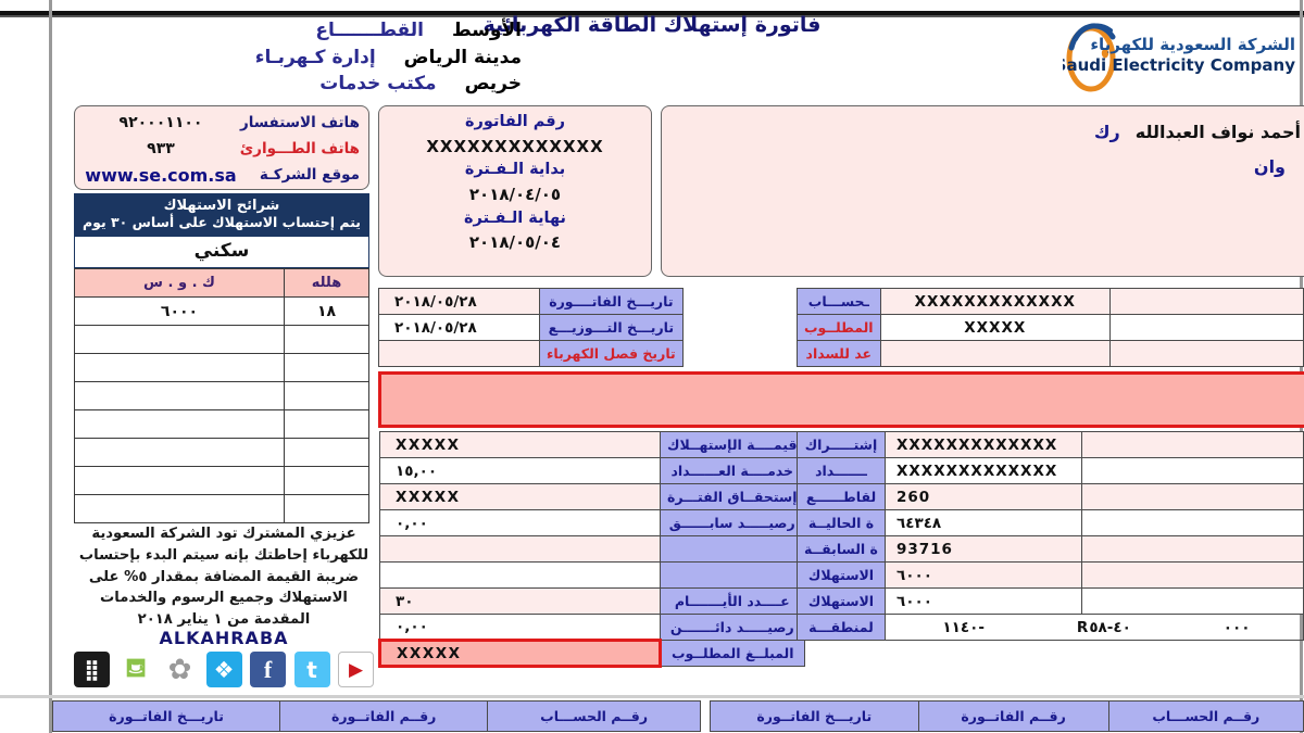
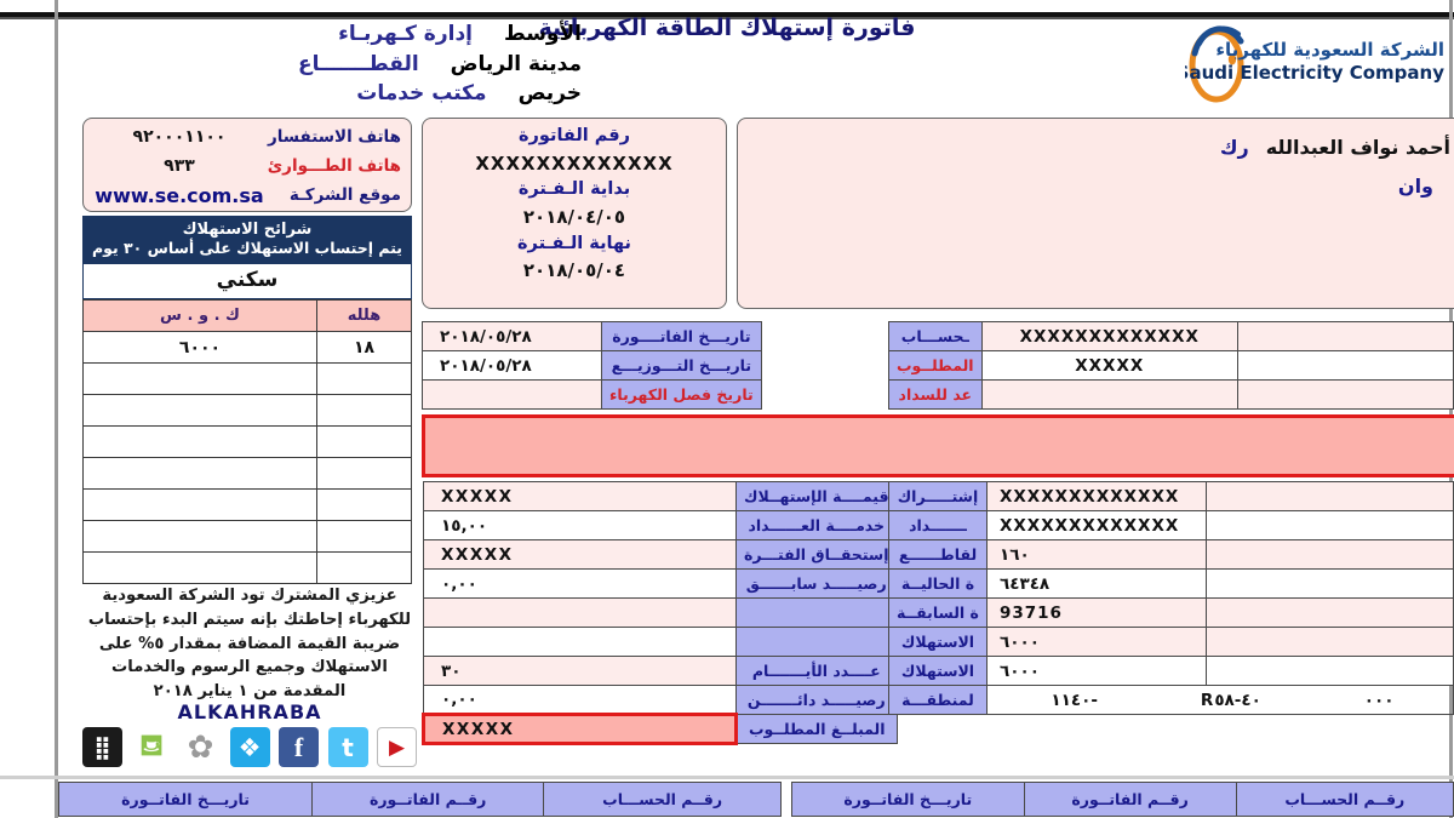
  فاتورة إستهلاك الطاقة الكهربائية
  الأوسط
- القطـــــــاع
+ إدارة كـهربـاء
  مدينة الرياض
- إدارة كـهربـاء
+ القطـــــــاع
  خريص
  مكتب خدمات
  الشركة السعودية للكهرباء
  audi Electricity Company
  هاتف الاستفسار
  ٩٢٠٠٠١١٠٠
  هاتف الطـــوارئ
  ٩٣٣
  موقع الشركـة
  www.se.com.sa
  شرائح الاستهلاك
  يتم إحتساب الاستهلاك على أساس ٣٠ يوم
  سكني
  هلله	ك . و . س
  ١٨	٦٠٠٠
  عزيزي المشترك تود الشركة السعودية للكهرباء إحاطتك بإنه سيتم البدء بإحتساب ضريبة القيمة المضافة بمقدار ٥% على الاستهلاك وجميع الرسوم والخدمات المقدمة من ١ يناير ٢٠١٨
  ALKAHRABA
  ⣿
  ⛾
  ✿
  ❖
  f
  t
  ▶
  رقم الفاتورة
  XXXXXXXXXXXXX
  بداية الـفـترة
  ٢٠١٨/٠٤/٠٥
  نهاية الـفـترة
  ٢٠١٨/٠٥/٠٤
  أحمد نواف العبدالله
  رك
  وان
  تاريـــخ الفاتــــورة	٢٠١٨/٠٥/٢٨
  تاريـــخ التـــوزيـــع	٢٠١٨/٠٥/٢٨
  تاريخ فصل الكهرباء
  	XXXXXXXXXXXXX	ـحســـاب
  	XXXXX	المطلــوب
  		عد للسداد
  قيمــــة الإستهــلاك	XXXXX
  خدمــــة العــــــداد	١٥,٠٠
  إستحقــاق الفتـــرة	XXXXX
  رصيـــــد سابــــــق	٠,٠٠
  عــــدد الأيـــــــام	٣٠
  رصيـــــد دائـــــــن	٠,٠٠
  المبلــغ المطلــوب	XXXXX
  	XXXXXXXXXXXXX	إشتـــــراك
  	XXXXXXXXXXXXX	ـــــــداد
- 	260	لقاطــــــع
+ 	١٦٠	لقاطــــــع
  	٦٤٣٤٨	ة الحاليــة
  	93716	ة السابقــة
  	٦٠٠٠	الاستهلاك
  	٦٠٠٠	الاستهلاك
  ١١٤٠- R٤٠-٥٨ ٠٠٠	لمنطقـــة
  رقــم الحســـاب	رقــم الفاتــورة	تاريـــخ الفاتــورة
  رقــم الحســـاب	رقــم الفاتــورة	تاريـــخ الفاتــورة
